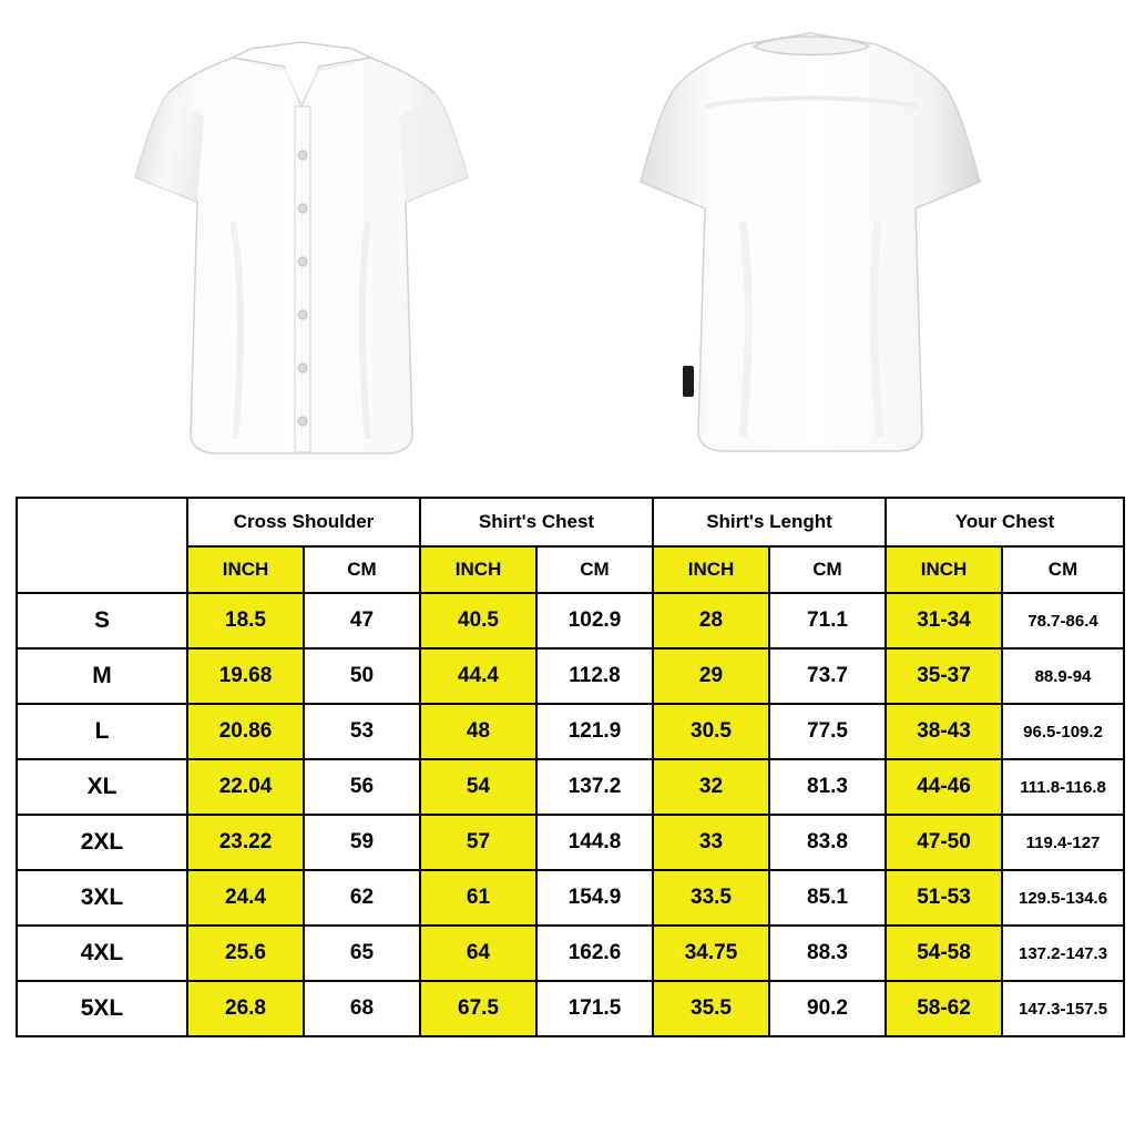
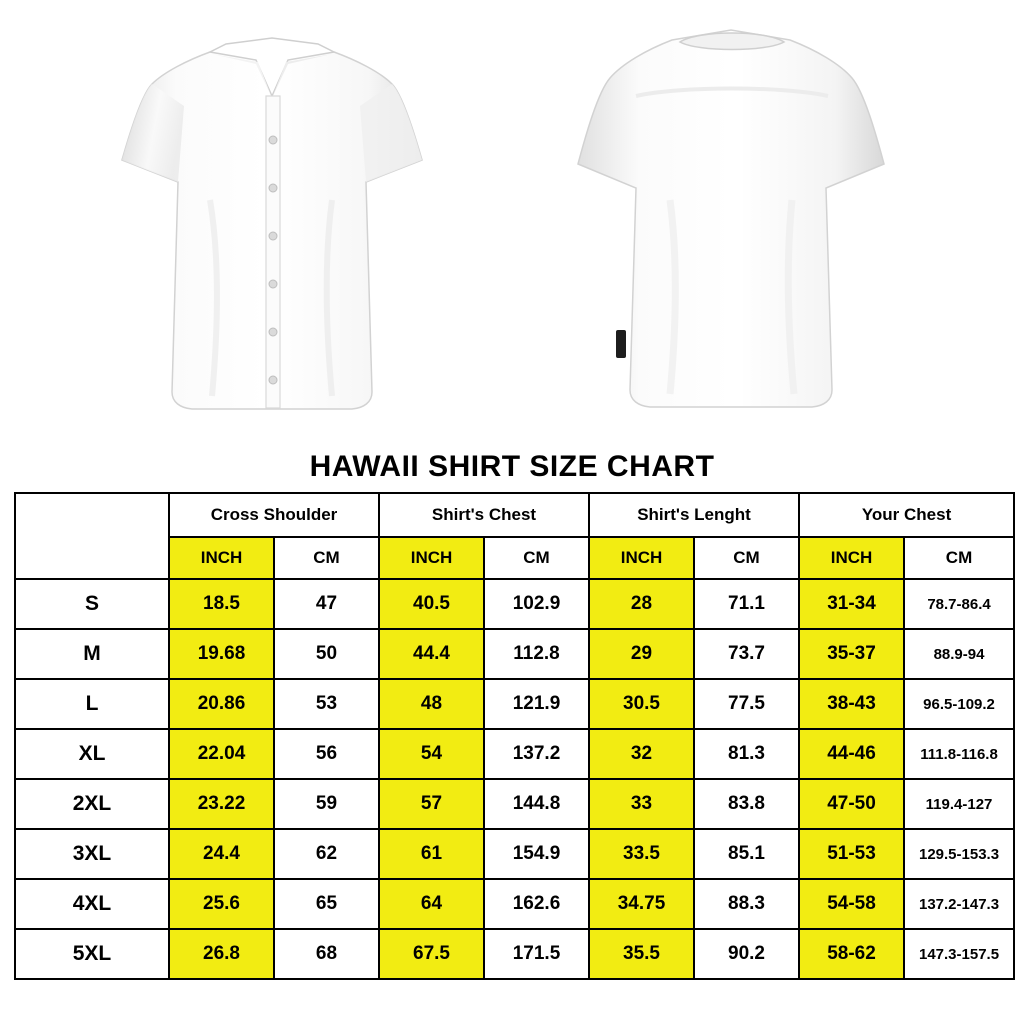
+ HAWAII SHIRT SIZE CHART
  	Cross Shoulder	Shirt's Chest	Shirt's Lenght	Your Chest
  INCH	CM	INCH	CM	INCH	CM	INCH	CM
  S	18.5	47	40.5	102.9	28	71.1	31-34	78.7-86.4
  M	19.68	50	44.4	112.8	29	73.7	35-37	88.9-94
  L	20.86	53	48	121.9	30.5	77.5	38-43	96.5-109.2
  XL	22.04	56	54	137.2	32	81.3	44-46	111.8-116.8
  2XL	23.22	59	57	144.8	33	83.8	47-50	119.4-127
- 3XL	24.4	62	61	154.9	33.5	85.1	51-53	129.5-134.6
+ 3XL	24.4	62	61	154.9	33.5	85.1	51-53	129.5-153.3
  4XL	25.6	65	64	162.6	34.75	88.3	54-58	137.2-147.3
  5XL	26.8	68	67.5	171.5	35.5	90.2	58-62	147.3-157.5
